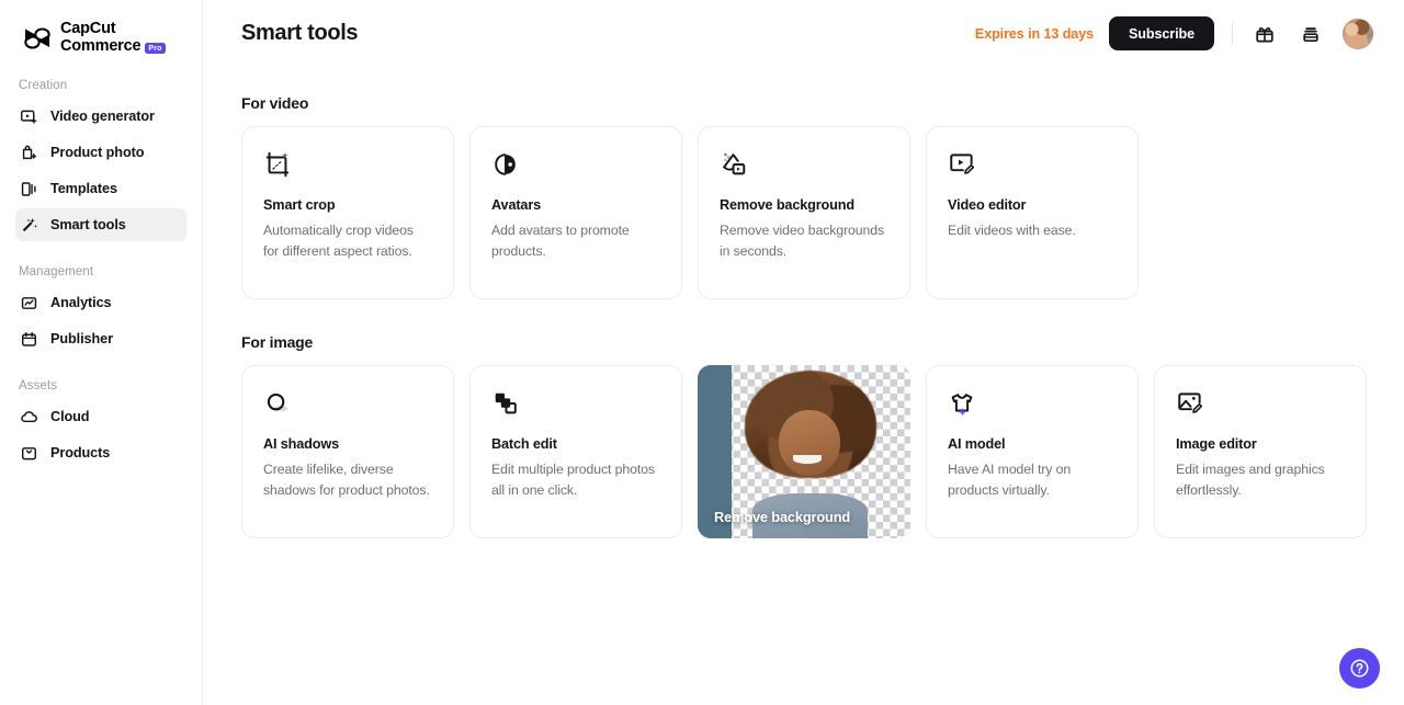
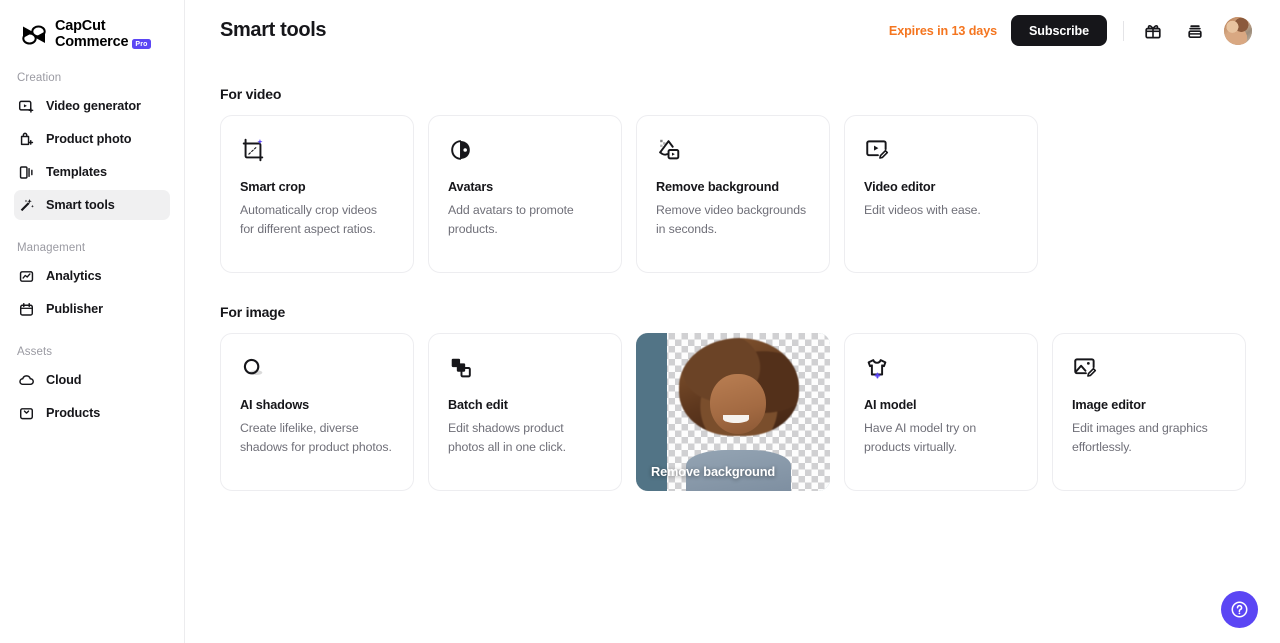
  CapCut
  Commerce
  Creation
  Video generator
  Product photo
  Templates
  Smart tools
  Management
  Analytics
  Publisher
  Assets
  Cloud
  Products
  Smart tools
  Expires in 13 days
  Subscribe
  For video
  Smart crop
  Automatically crop videos for different aspect ratios.
  Avatars
  Add avatars to promote products.
  Remove background
  Remove video backgrounds in seconds.
  Video editor
  Edit videos with ease.
  For image
  AI shadows
  Create lifelike, diverse shadows for product photos.
  Batch edit
- Edit multiple product photos all in one click.
+ Edit shadows product photos all in one click.
  Remove background
  AI model
  Have AI model try on products virtually.
  Image editor
  Edit images and graphics effortlessly.
